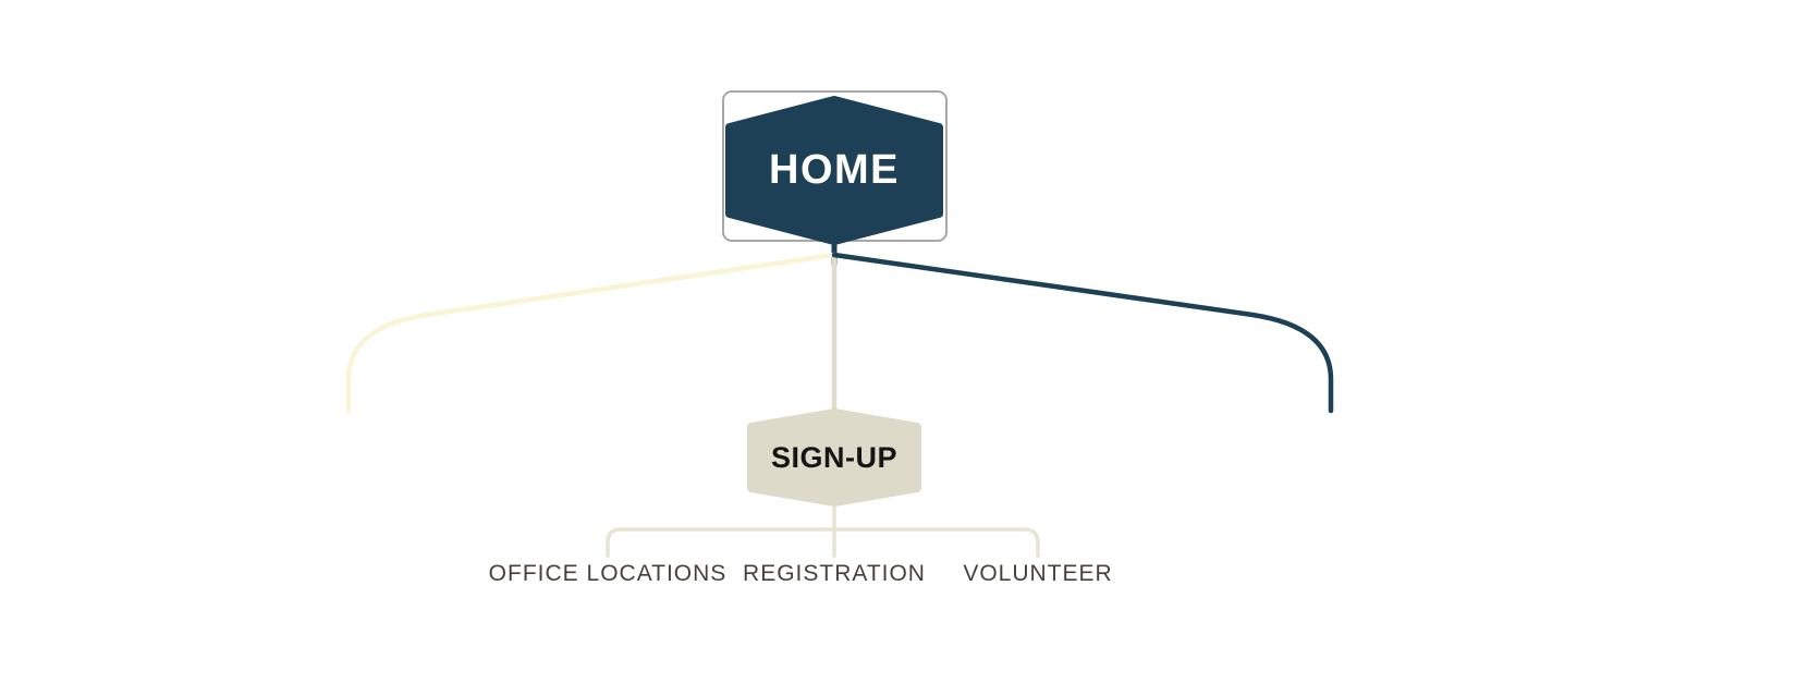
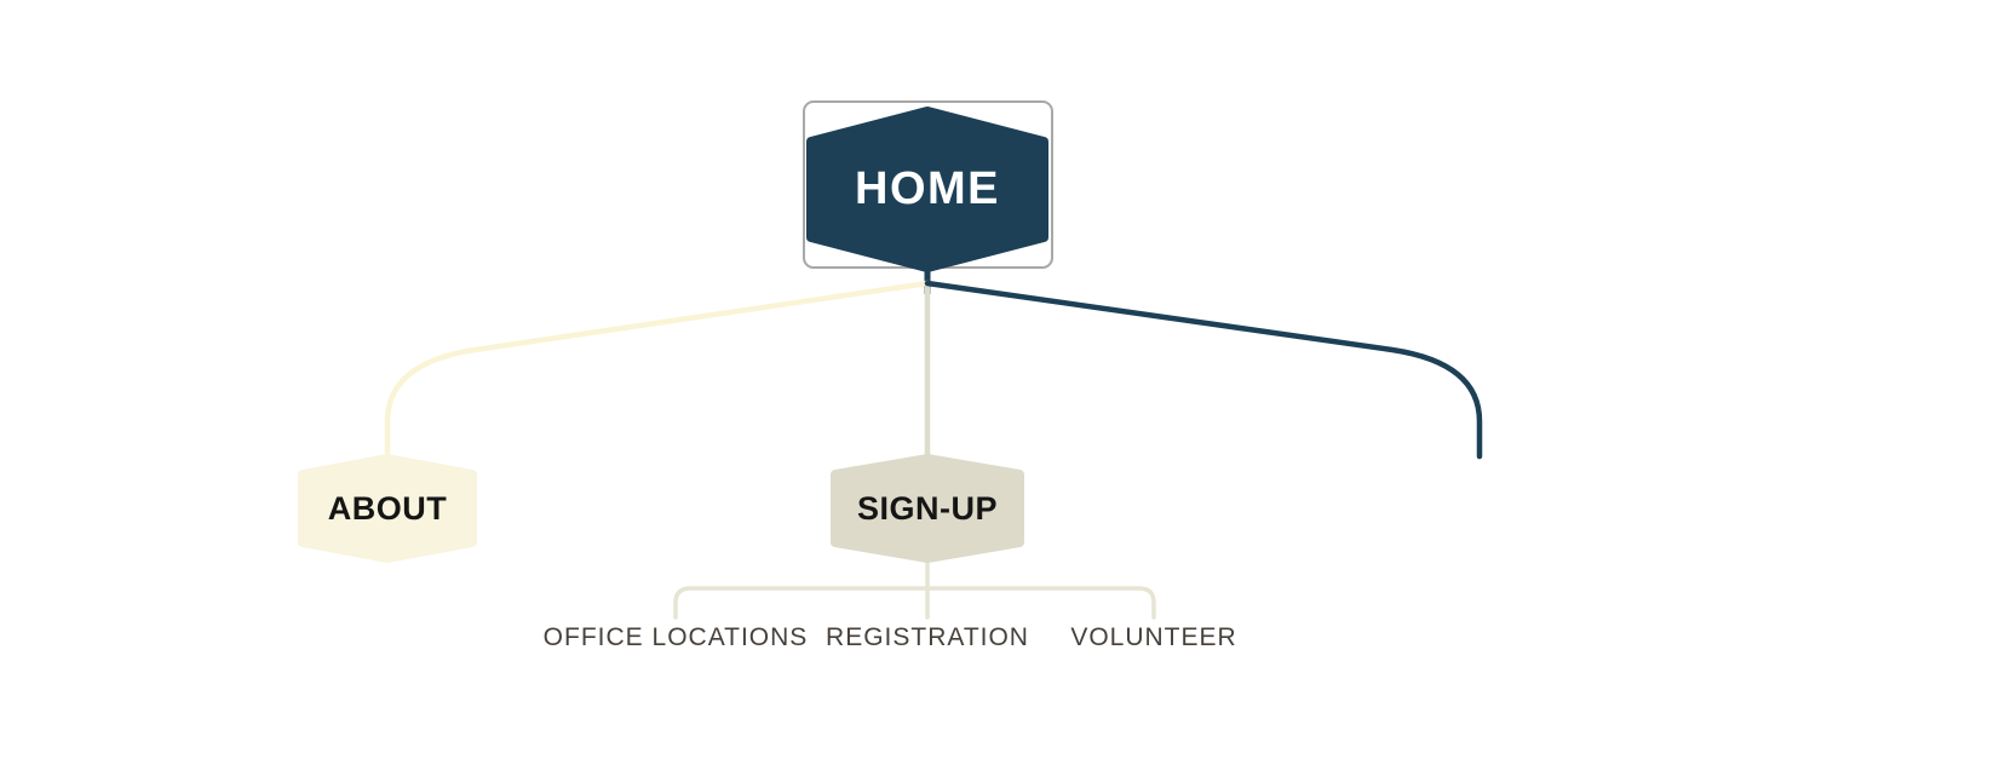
  HOME
+ ABOUT
  SIGN-UP
  OFFICE LOCATIONS
  REGISTRATION
  VOLUNTEER
